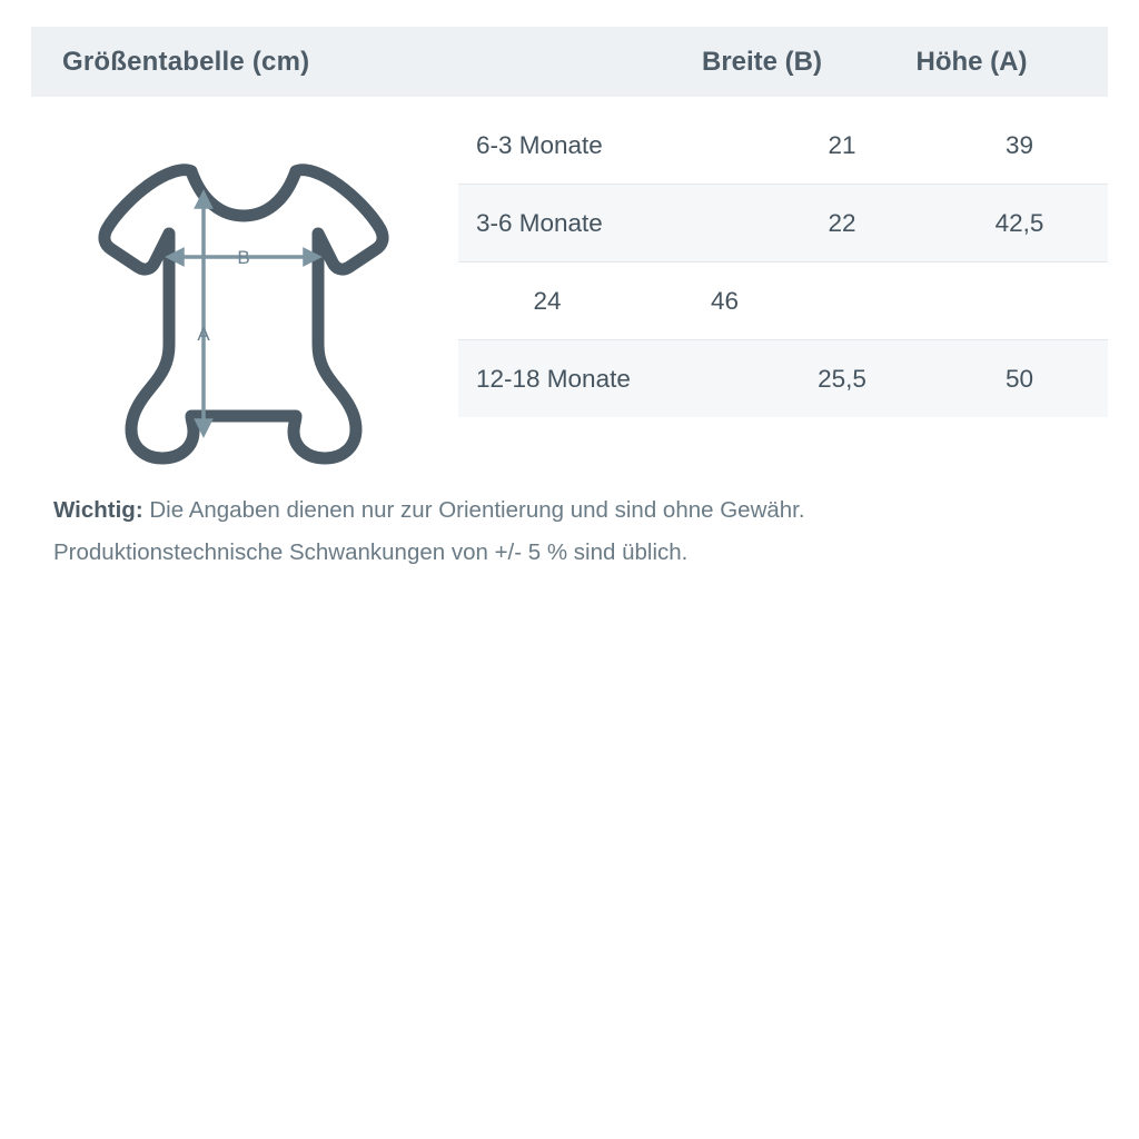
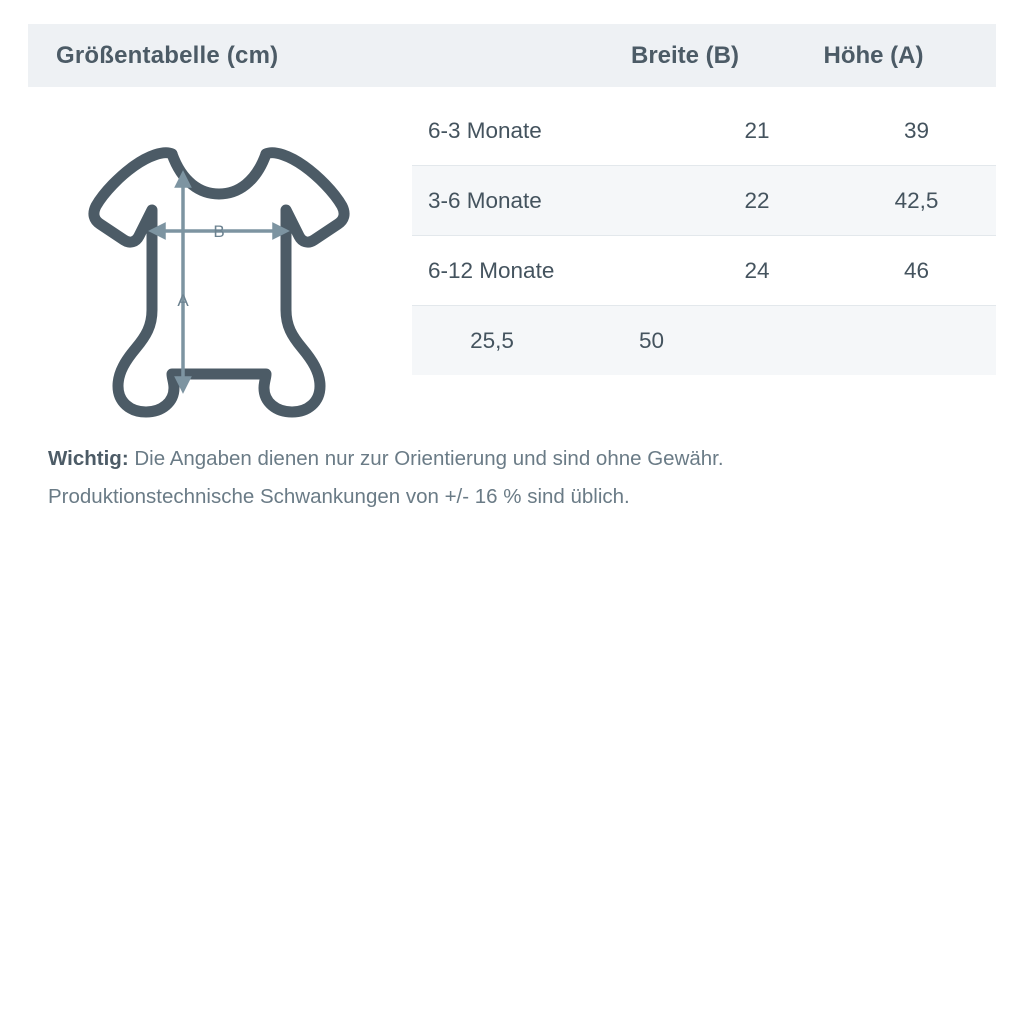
  Größentabelle (cm)
  Breite (B)
  Höhe (A)
  B
  A
  6-3 Monate
  21
  39
  3-6 Monate
  22
  42,5
+ 6-12 Monate
  24
  46
- 12-18 Monate
  25,5
  50
  Wichtig: Die Angaben dienen nur zur Orientierung und sind ohne Gewähr.
- Produktionstechnische Schwankungen von +/- 5 % sind üblich.
+ Produktionstechnische Schwankungen von +/- 16 % sind üblich.
